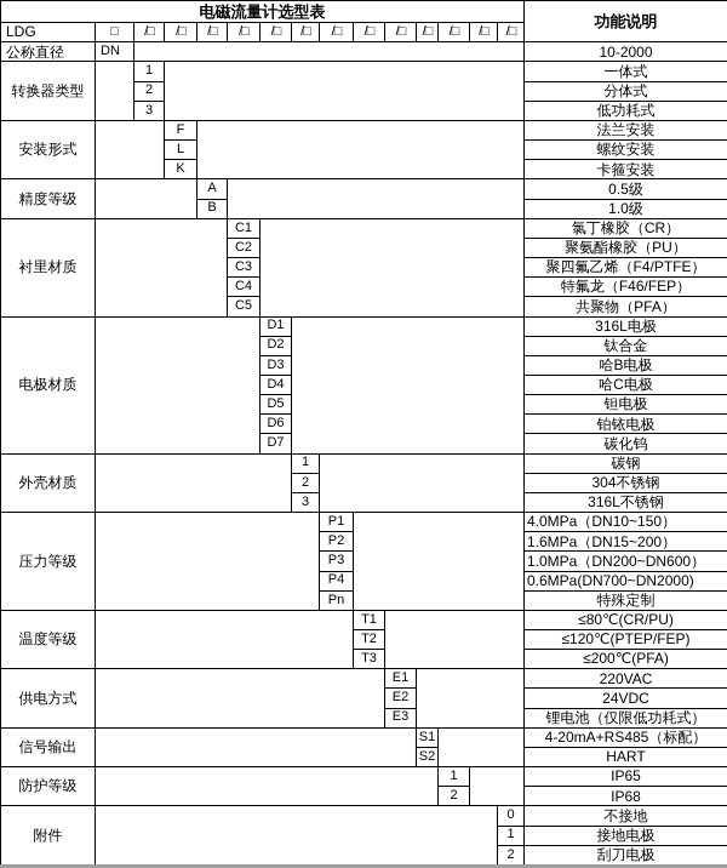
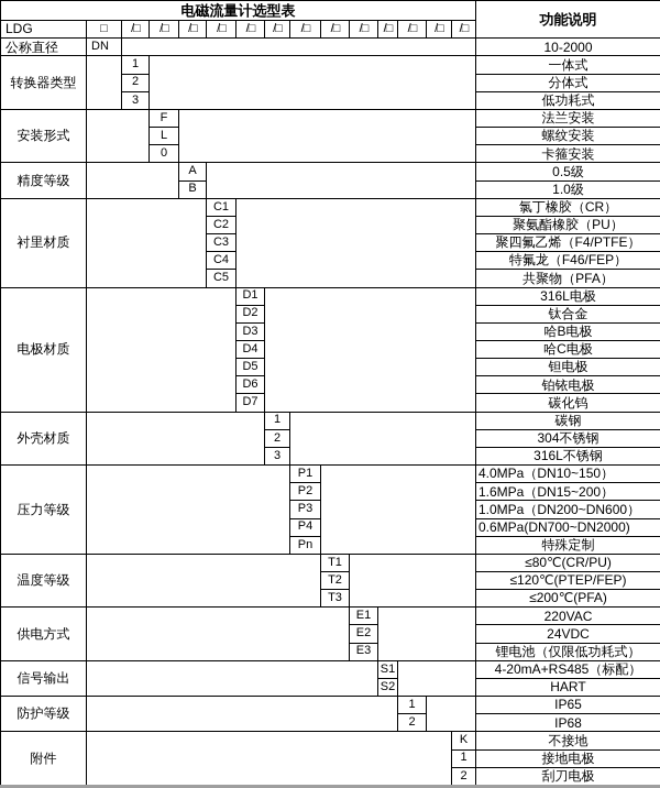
  电磁流量计选型表	功能说明
  LDG	□	/□	/□	/□	/□	/□	/□	/□	/□	/□	/□	/□	/□	/□
  公称直径	DN		10-2000
  转换器类型		1		一体式
  2	分体式
  3	低功耗式
  安装形式		F		法兰安装
  L	螺纹安装
- K	卡箍安装
+ 0	卡箍安装
  精度等级		A		0.5级
  B	1.0级
  衬里材质		C1		氯丁橡胶（CR）
  C2	聚氨酯橡胶（PU）
  C3	聚四氟乙烯（F4/PTFE）
  C4	特氟龙（F46/FEP）
  C5	共聚物（PFA）
  电极材质		D1		316L电极
  D2	钛合金
  D3	哈B电极
  D4	哈C电极
  D5	钽电极
  D6	铂铱电极
  D7	碳化钨
  外壳材质		1		碳钢
  2	304不锈钢
  3	316L不锈钢
  压力等级		P1		4.0MPa（DN10~150）
  P2	1.6MPa（DN15~200）
  P3	1.0MPa（DN200~DN600）
  P4	0.6MPa(DN700~DN2000)
  Pn	特殊定制
  温度等级		T1		≤80℃(CR/PU)
  T2	≤120℃(PTEP/FEP)
  T3	≤200℃(PFA)
  供电方式		E1		220VAC
  E2	24VDC
  E3	锂电池（仅限低功耗式）
  信号输出		S1		4-20mA+RS485（标配）
  S2	HART
  防护等级		1		IP65
  2	IP68
- 附件		0	不接地
+ 附件		K	不接地
  1	接地电极
  2	刮刀电极
